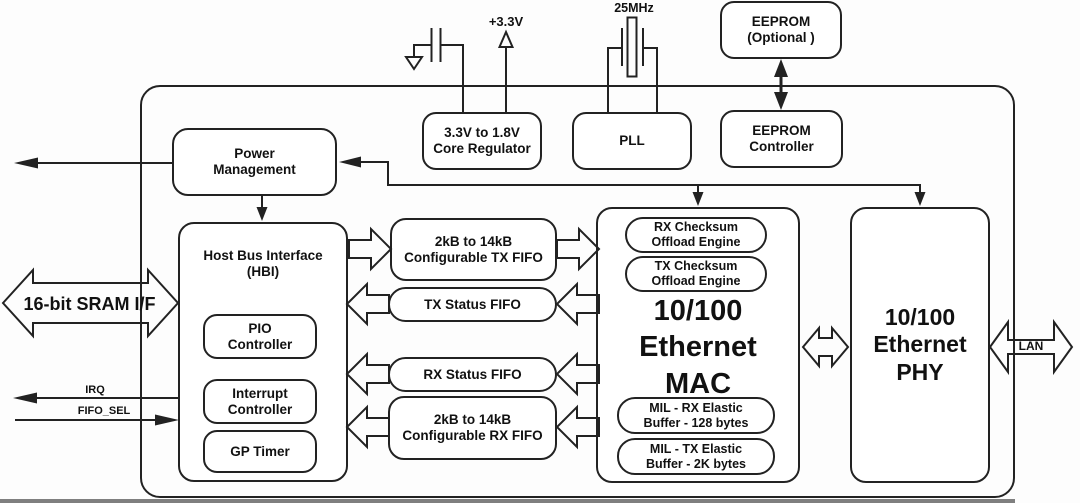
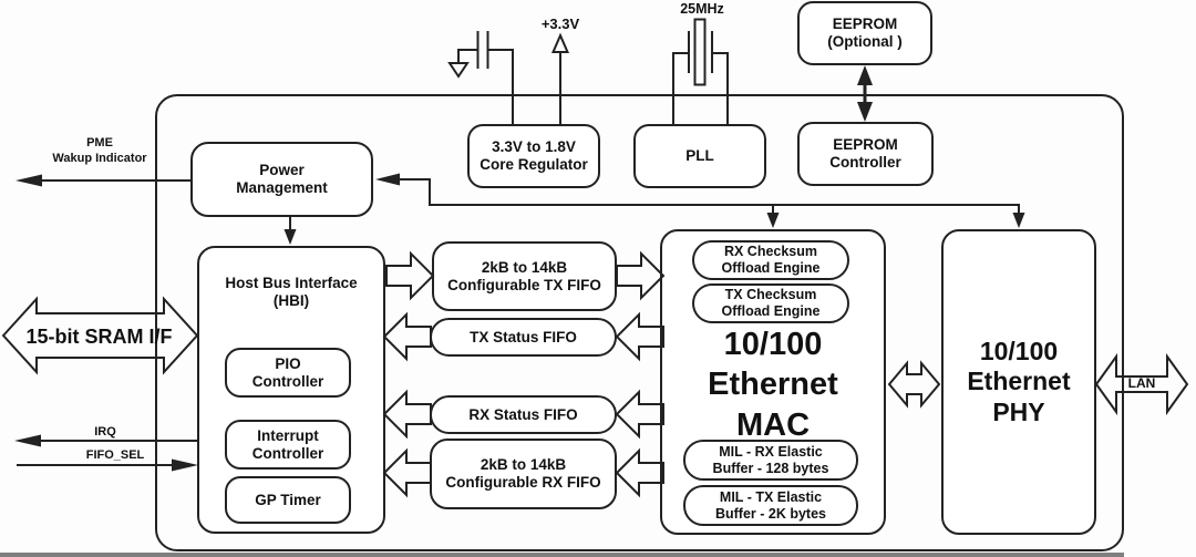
  Power
  Management
  3.3V to 1.8V
  Core Regulator
  PLL
  EEPROM
  Controller
  EEPROM
  (Optional )
  Host Bus Interface
  (HBI)
  PIO
  Controller
  Interrupt
  Controller
  GP Timer
  2kB to 14kB
  Configurable TX FIFO
  TX Status FIFO
  RX Status FIFO
  2kB to 14kB
  Configurable RX FIFO
  RX Checksum
  Offload Engine
  TX Checksum
  Offload Engine
  10/100
  Ethernet
  MAC
  MIL - RX Elastic
  Buffer - 128 bytes
  MIL - TX Elastic
  Buffer - 2K bytes
  10/100
  Ethernet
  PHY
+ PME
+ Wakup Indicator
- 16-bit SRAM I/F
+ 15-bit SRAM I/F
  IRQ
  FIFO_SEL
  +3.3V
  25MHz
  LAN
